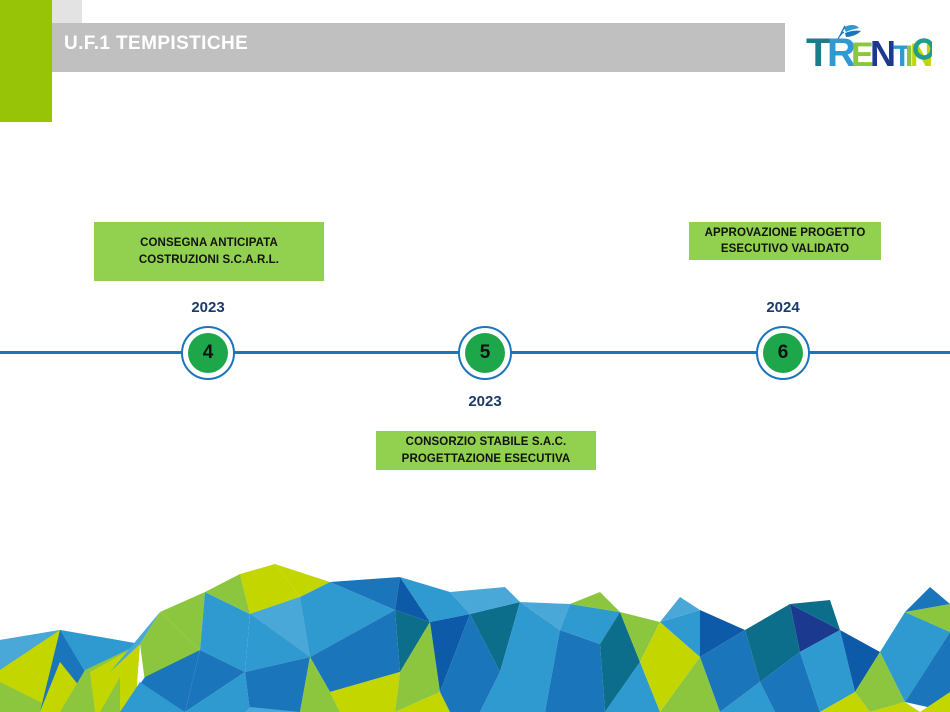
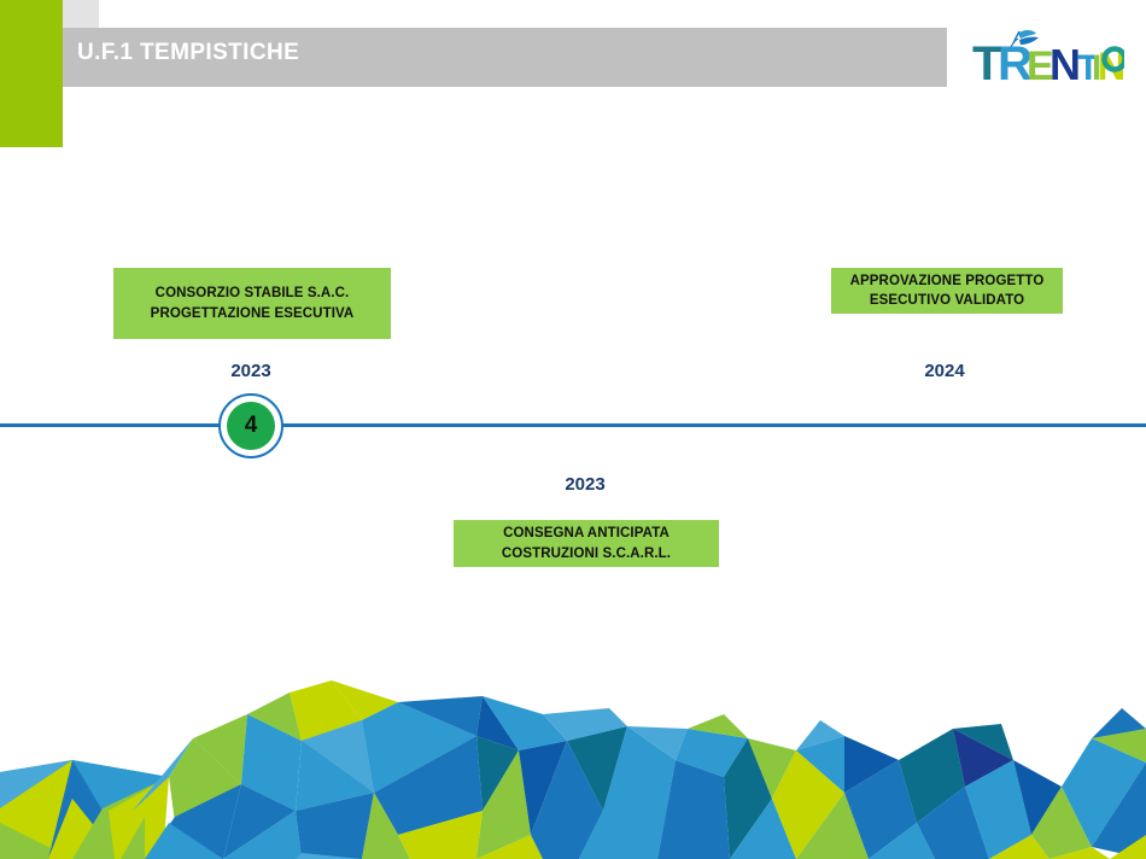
  U.F.1 TEMPISTICHE
  T
  R
  E
  N
  T
  I
  4
- 5
- 6
  2023
  2023
  2024
- CONSEGNA ANTICIPATA
+ CONSORZIO STABILE S.A.C.
- COSTRUZIONI S.C.A.R.L.
+ PROGETTAZIONE ESECUTIVA
- CONSORZIO STABILE S.A.C.
+ CONSEGNA ANTICIPATA
- PROGETTAZIONE ESECUTIVA
+ COSTRUZIONI S.C.A.R.L.
  APPROVAZIONE PROGETTO
  ESECUTIVO VALIDATO
